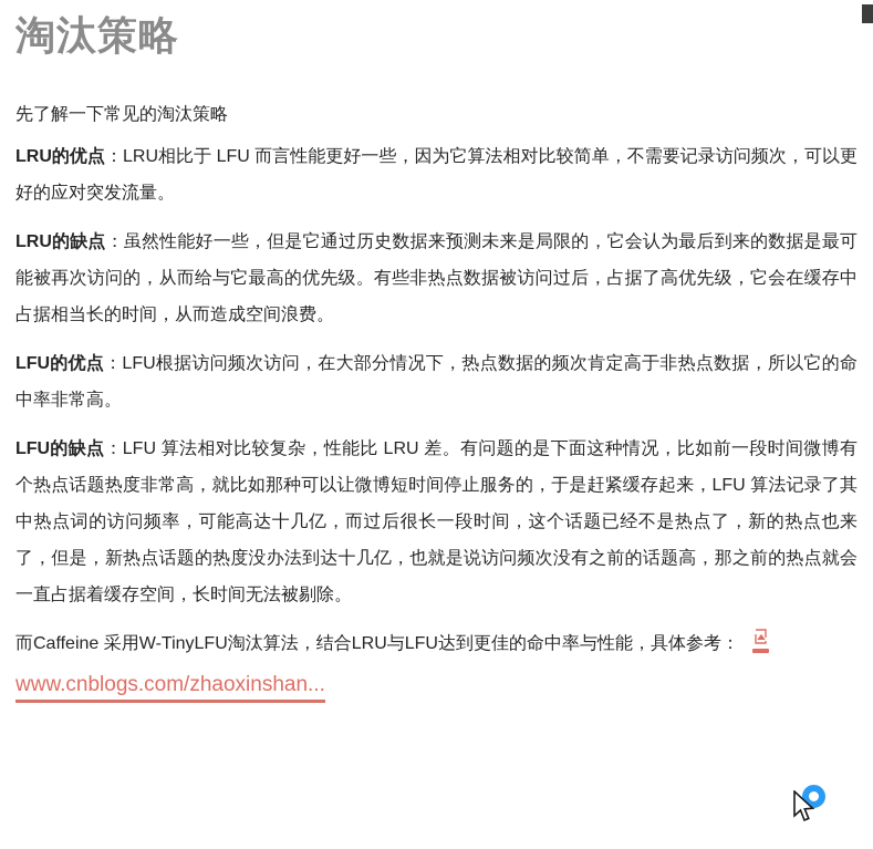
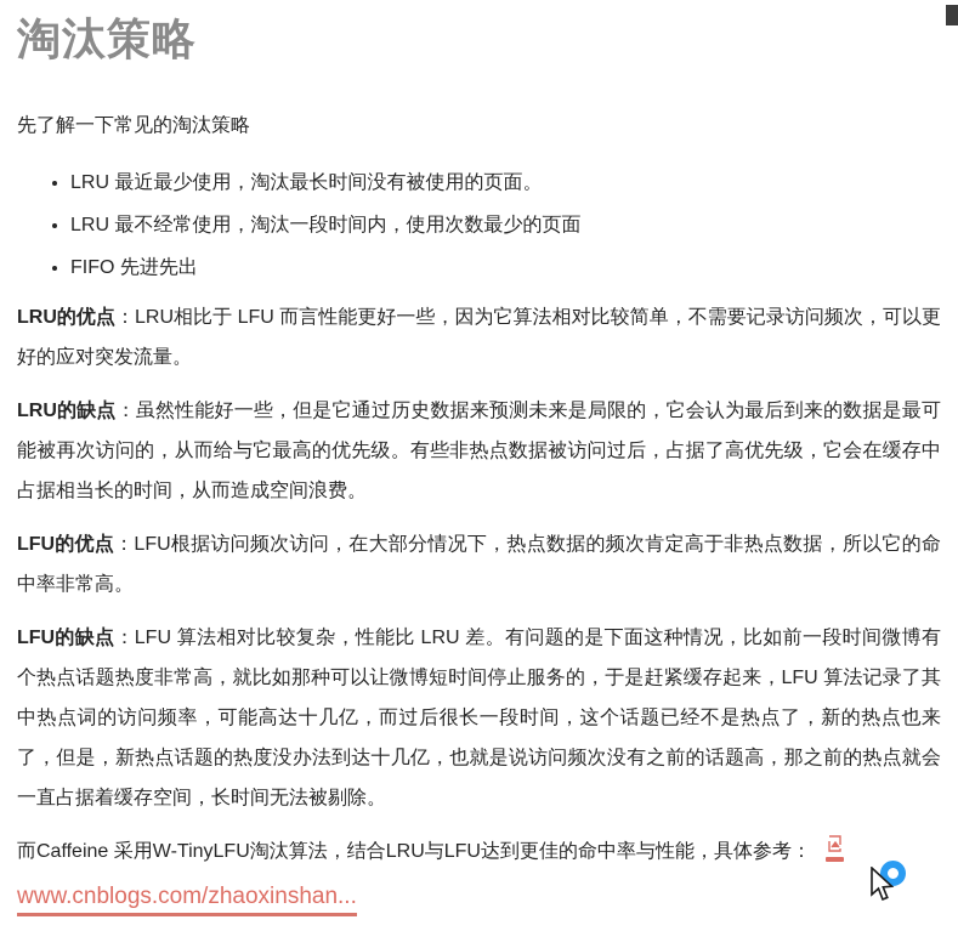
  淘汰策略
  先了解一下常见的淘汰策略
+ LRU 最近最少使用，淘汰最长时间没有被使用的页面。
+ LRU 最不经常使用，淘汰一段时间内，使用次数最少的页面
+ FIFO 先进先出
  LRU的优点：LRU相比于 LFU 而言性能更好一些，因为它算法相对比较简单，不需要记录访问频次，可以更好的应对突发流量。
  LRU的缺点：虽然性能好一些，但是它通过历史数据来预测未来是局限的，它会认为最后到来的数据是最可能被再次访问的，从而给与它最高的优先级。有些非热点数据被访问过后，占据了高优先级，它会在缓存中占据相当长的时间，从而造成空间浪费。
  LFU的优点：LFU根据访问频次访问，在大部分情况下，热点数据的频次肯定高于非热点数据，所以它的命中率非常高。
  LFU的缺点：LFU 算法相对比较复杂，性能比 LRU 差。有问题的是下面这种情况，比如前一段时间微博有个热点话题热度非常高，就比如那种可以让微博短时间停止服务的，于是赶紧缓存起来，LFU 算法记录了其中热点词的访问频率，可能高达十几亿，而过后很长一段时间，这个话题已经不是热点了，新的热点也来了，但是，新热点话题的热度没办法到达十几亿，也就是说访问频次没有之前的话题高，那之前的热点就会一直占据着缓存空间，长时间无法被剔除。
  而Caffeine 采用W-TinyLFU淘汰算法，结合LRU与LFU达到更佳的命中率与性能，具体参考：
  www.cnblogs.com/zhaoxinshan...
